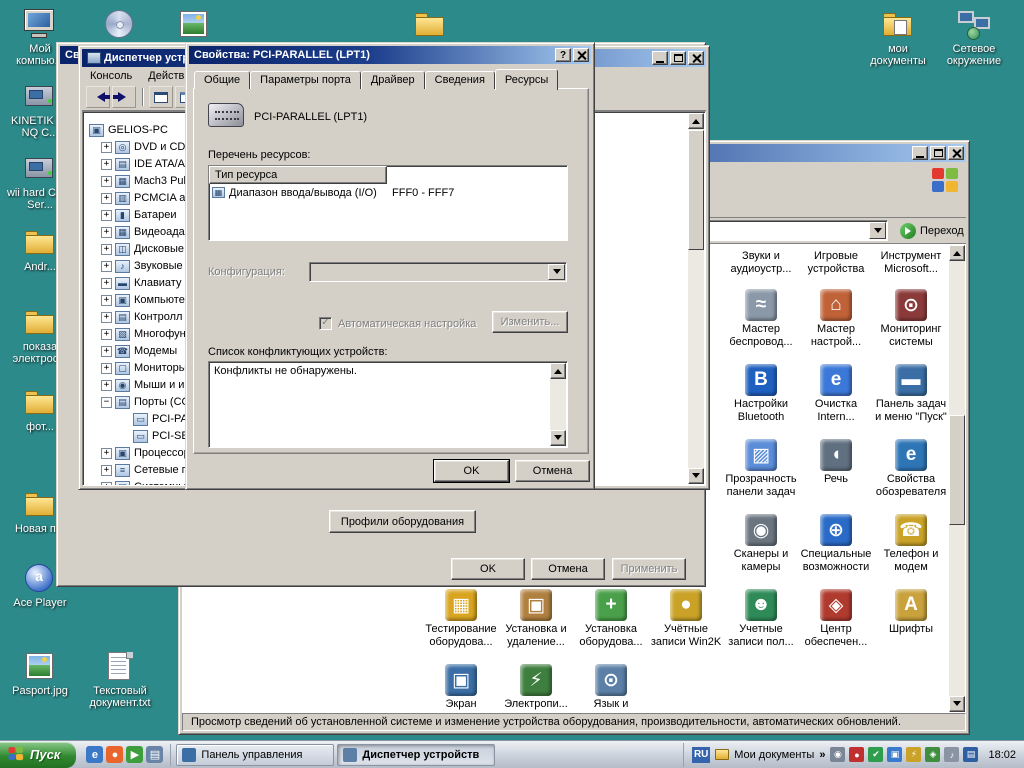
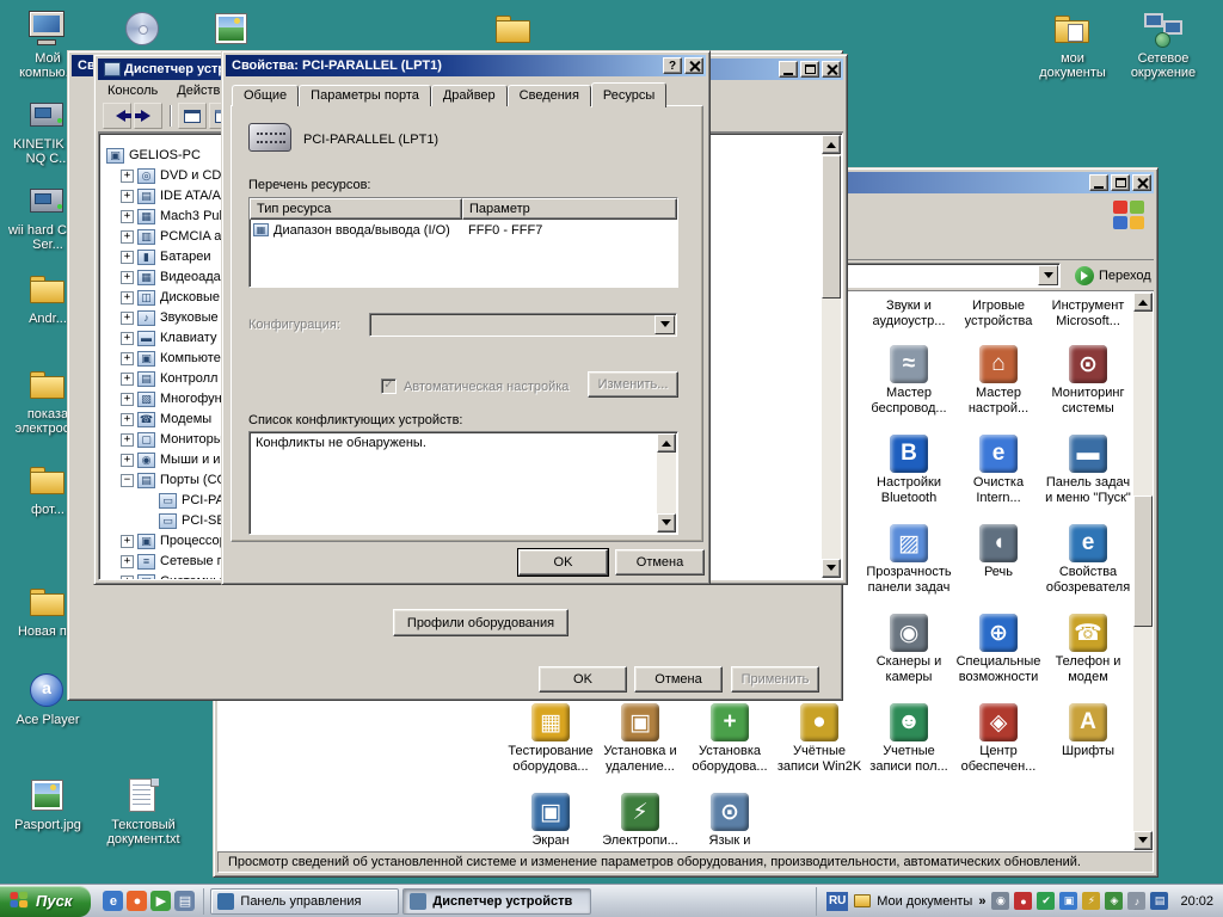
  Мой компью
  мои документы
  Сетевое окружение
  KINETIK NQ C..
  wii hard C Ser...
  Andr...
  показа электро
  фот...
  Ace Player
  Pasport.jpg
  Текстовый документ.txt
  Переход
  Звуки и аудиоустр...
  Игровые устройства
  Инструмент Microsoft...
  ≈
  Мастер беспровод...
  ⌂
  Мастер настрой...
  ⊙
  Мониторинг системы
  B
  Настройки Bluetooth
  e
  Очистка Intern...
  ▬
  Панель задач и меню "Пуск"
  ▨
  Прозрачность панели задач
  ◖
  Речь
  e
  Свойства обозревателя
  ◉
  Сканеры и камеры
  ⊕
  Специальные возможности
  ☎
  Телефон и модем
  ▦
  Тестирование оборудова...
  ▣
  Установка и удаление...
  +
  Установка оборудова...
  ●
  Учётные записи Win2K
  ☻
  Учетные записи пол...
  ◈
  Центр обеспечен...
  A
  Шрифты
  ▣
  Экран
  ⚡
  Электропи...
  ⊙
  Язык и
- Просмотр сведений об установленной системе и изменение устройства оборудования, производительности, автоматических обновлений.
+ Просмотр сведений об установленной системе и изменение параметров оборудования, производительности, автоматических обновлений.
  Профили оборудования
  OK
  Отмена
  Применить
  Консоль
  Действ
  ▣
  GELIOS-PC
  +
  ◎
  DVD и CD
  +
  ▤
  IDE ATA/A
  +
  ▦
  Mach3 Pu
  +
  ▥
  PCMCIA а
  +
  ▮
  Батареи
  +
  ▦
  Видеоада
  +
  ◫
  Дисковые
  +
  ♪
  Звуковые
  +
  ▬
  Клавиату
  +
  ▣
  Компьюте
  +
  ▤
  Контролл
  +
  ▧
  Многофун
  +
  ☎
  Модемы
  +
  ▢
  Мониторы
  +
  ◉
  Мыши и и
  −
  ▤
  Порты (C
  ▭
  PCI-P
  ▭
  PCI-S
  +
  ▣
  Процессо
  +
  ≡
  Сетевые
  Свойства: PCI-PARALLEL (LPT1)
  ?
  Общие
  Параметры порта
  Драйвер
  Сведения
  Ресурсы
  PCI-PARALLEL (LPT1)
  Перечень ресурсов:
  Тип ресурса
+ Параметр
  ▦
  Диапазон ввода/вывода (I/O)
  FFF0 - FFF7
  Конфигурация:
  Автоматическая настройка
  Изменить...
  Список конфликтующих устройств:
  Конфликты не обнаружены.
  OK
  Отмена
  Пуск
  e
  ●
  ▶
  ▤
  Панель управления
  Диспетчер устройств
  RU
  Мои документы
  »
  ◉
  ●
  ✔
  ▣
  ⚡
  ◈
  ♪
  ▤
- 18:02
+ 20:02
